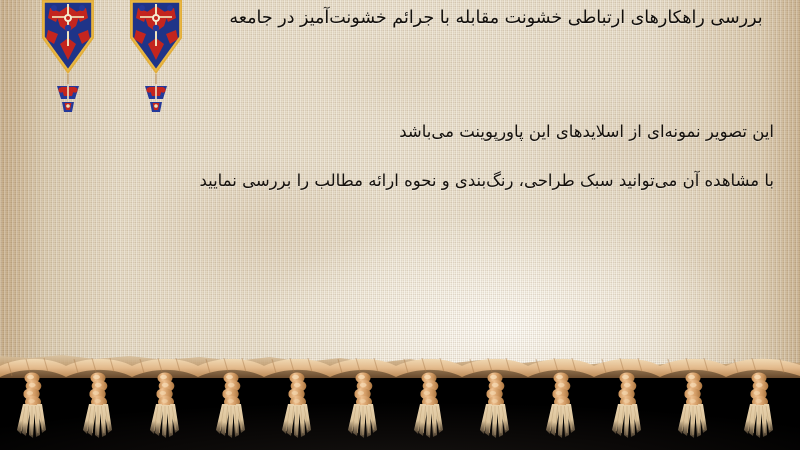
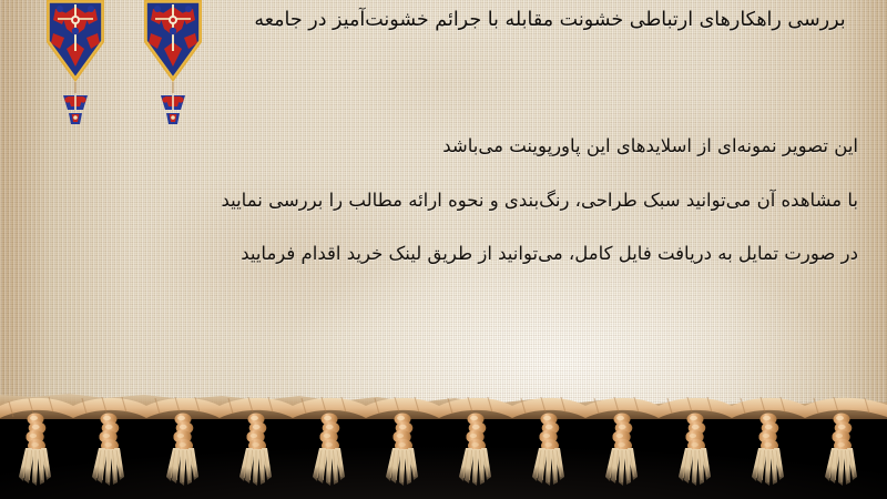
  بررسی راهکارهای ارتباطی خشونت مقابله با جرائم خشونت‌آمیز در جامعه
  این تصویر نمونه‌ای از اسلایدهای این پاورپوینت می‌باشد
  با مشاهده آن میتوانید سبک طراحی، رنگ‌بندی و نحوه ارائه مطالب را بررسی نمایید
+ در صورت تمایل به دریافت فایل کامل، می‌توانید از طریق لینک خرید اقدام فرمایید
